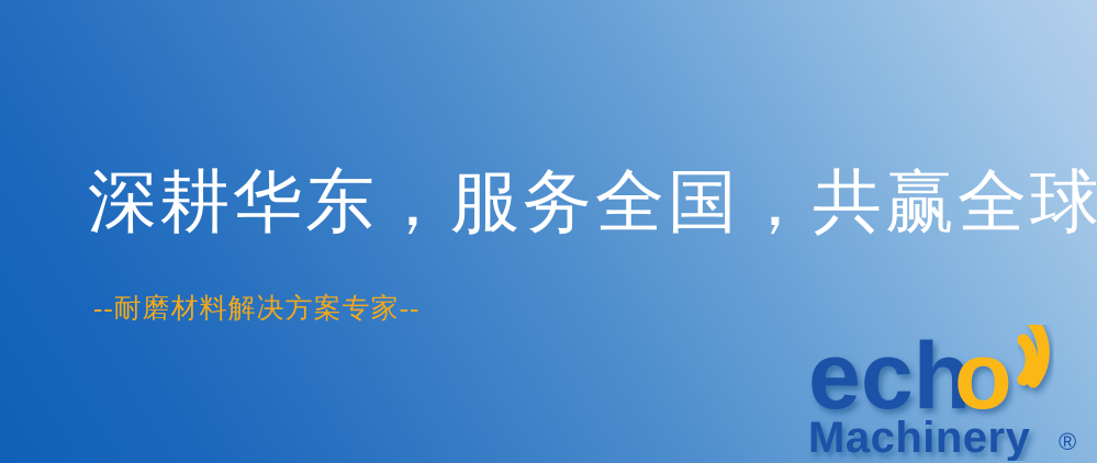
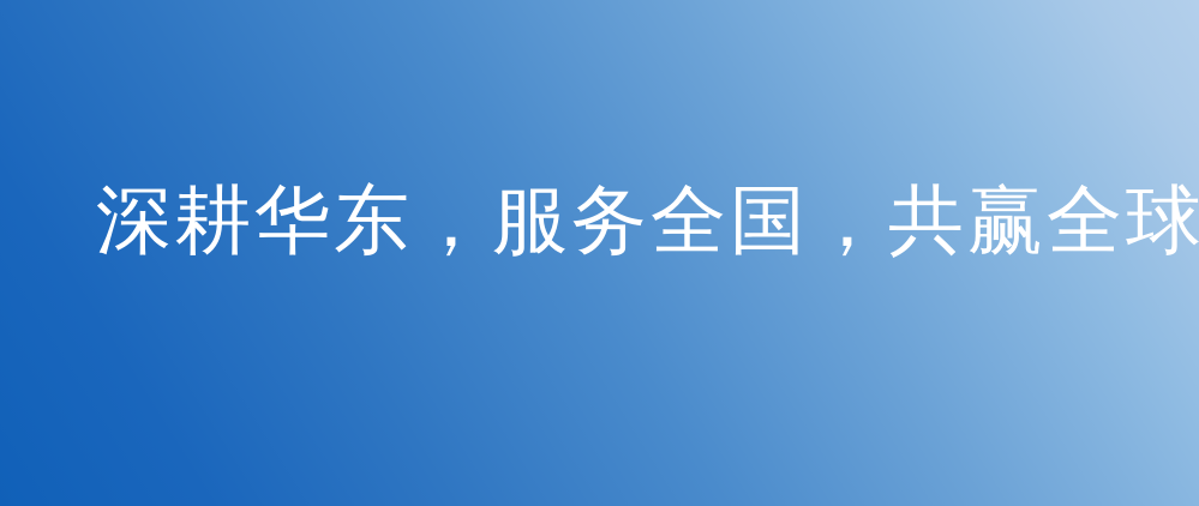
  深耕华东，服务全国，共赢全球
- --耐磨材料解决方案专家--
- ech
- o
- Machinery
- ®
